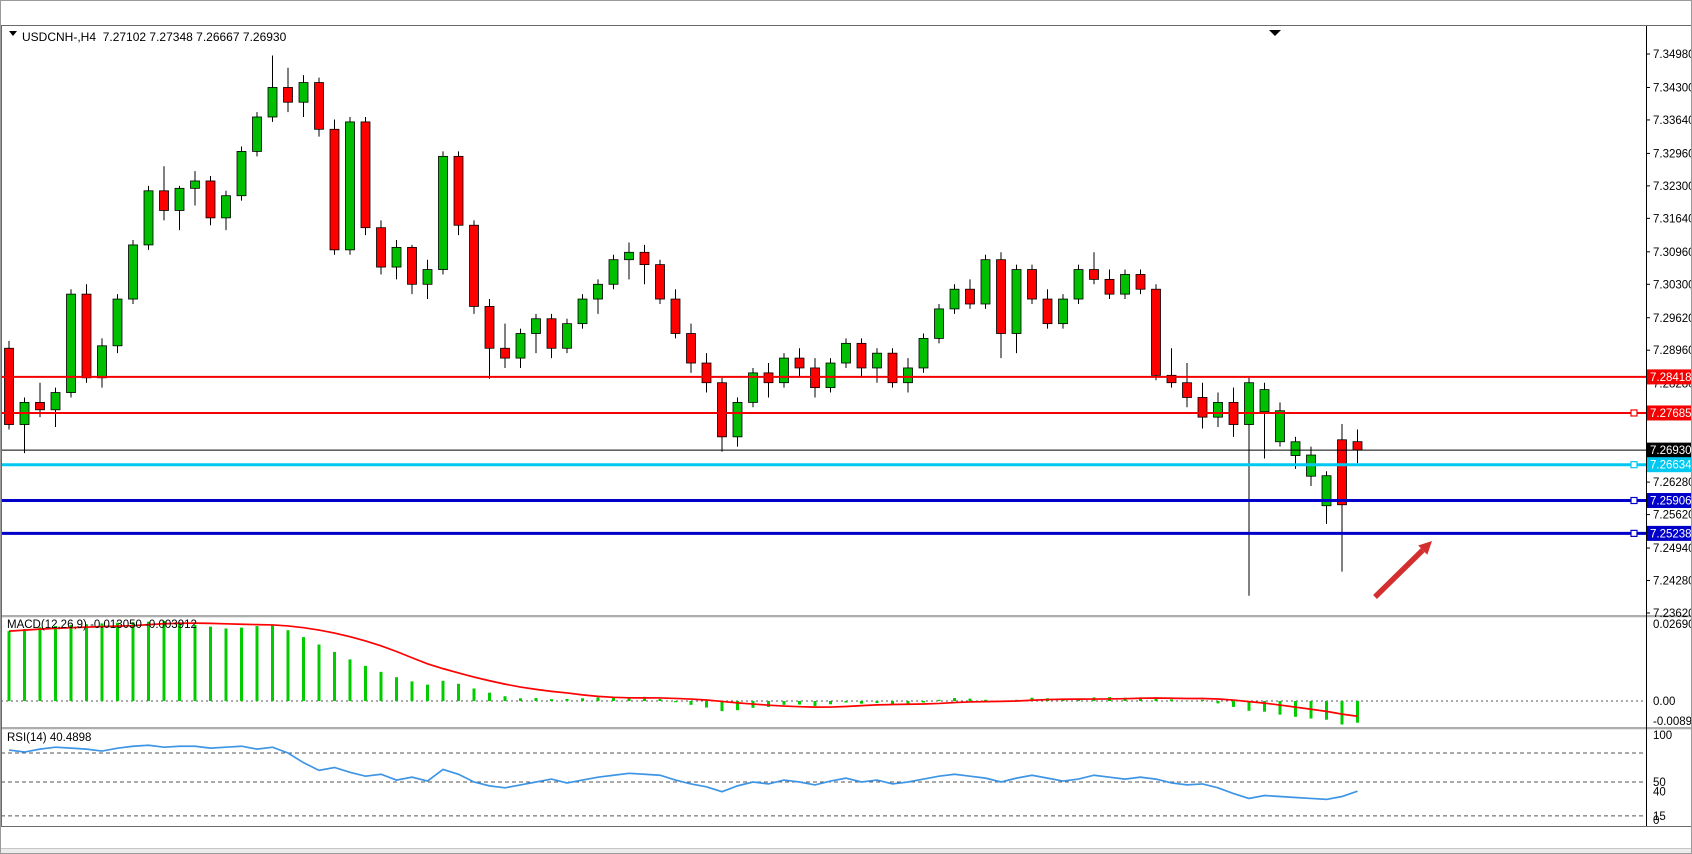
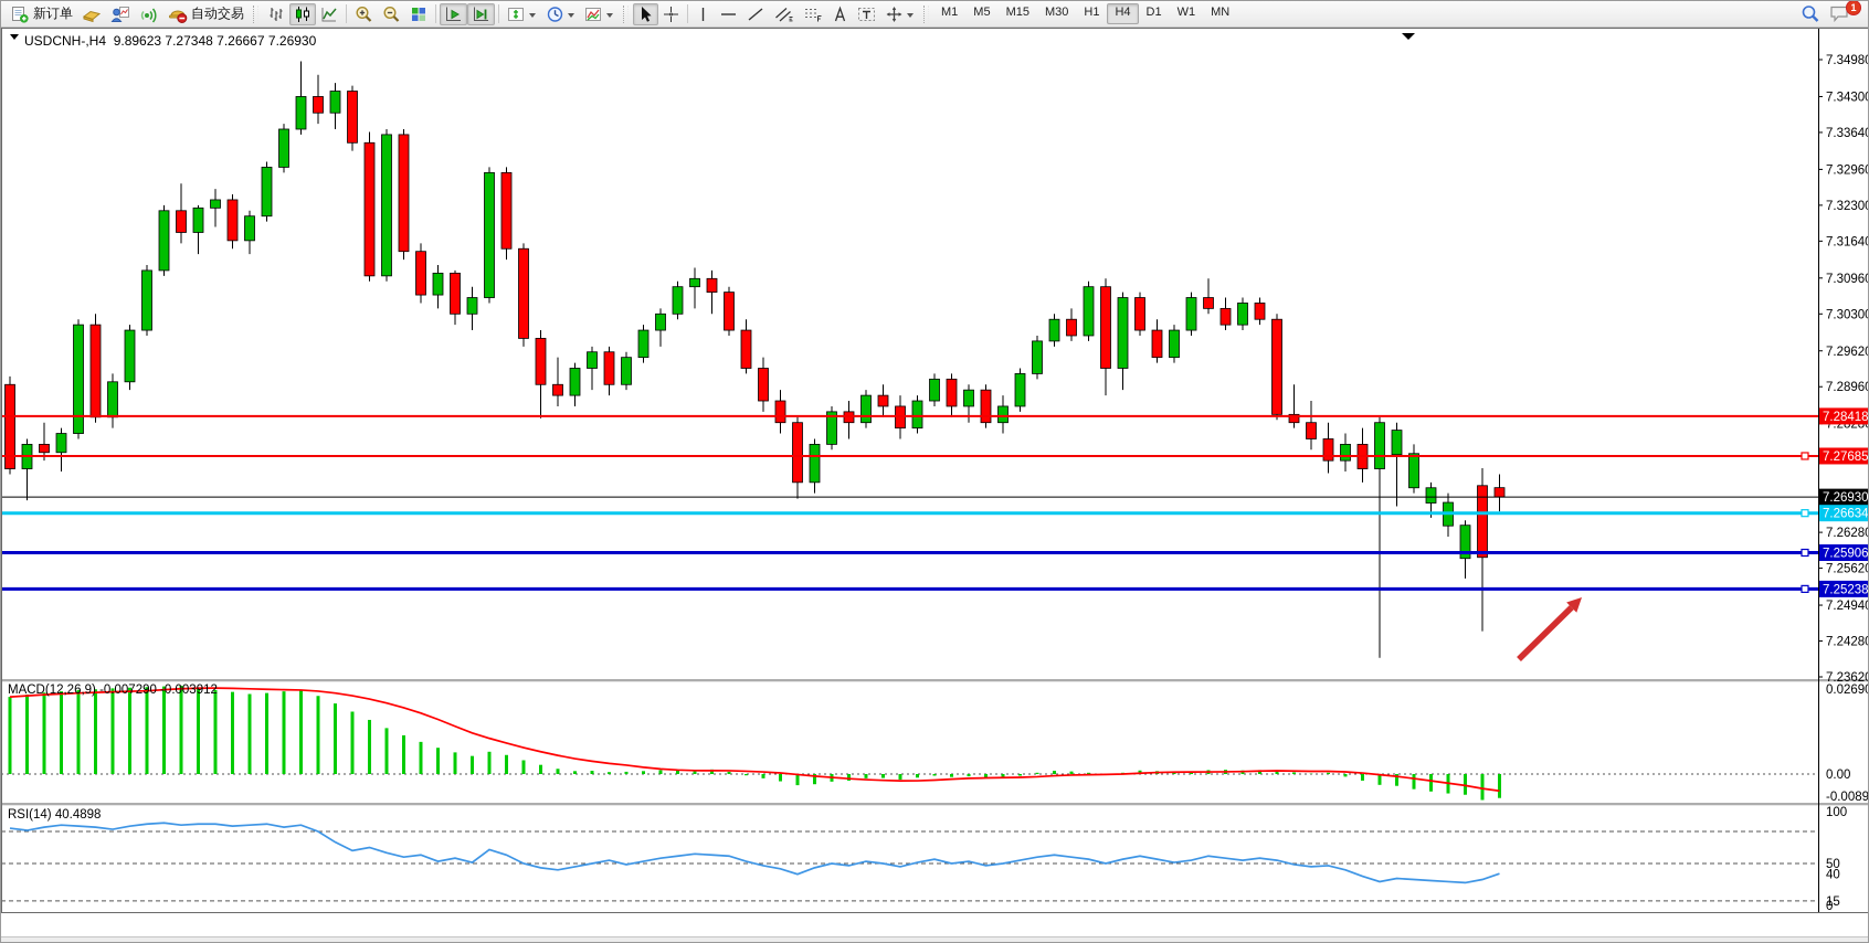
+ 新订单
+ 自动交易
+ M1
+ M5
+ M15
+ M30
+ H1
+ H4
+ D1
+ W1
+ MN
+ 1
  7.3498
  7.3430
  7.3364
  7.3296
  7.3230
  7.3164
  7.3096
  7.3030
  7.2962
  7.2896
  7.2828
  7.2628
  7.2562
  7.2494
  7.2428
  7.2362
  0.0269
  0.00
  -0.0089
  100
  40
  50
  15
  0
  7.28418
  7.27685
  7.26930
  7.26634
  7.25906
  7.25238
- USDCNH-,H4 7.27102 7.27348 7.26667 7.26930
+ USDCNH-,H4 9.89623 7.27348 7.26667 7.26930
- MACD(12,26,9) -0.013050 -0.003912
+ MACD(12,26,9) -0.007290 -0.003912
  RSI(14) 40.4898
